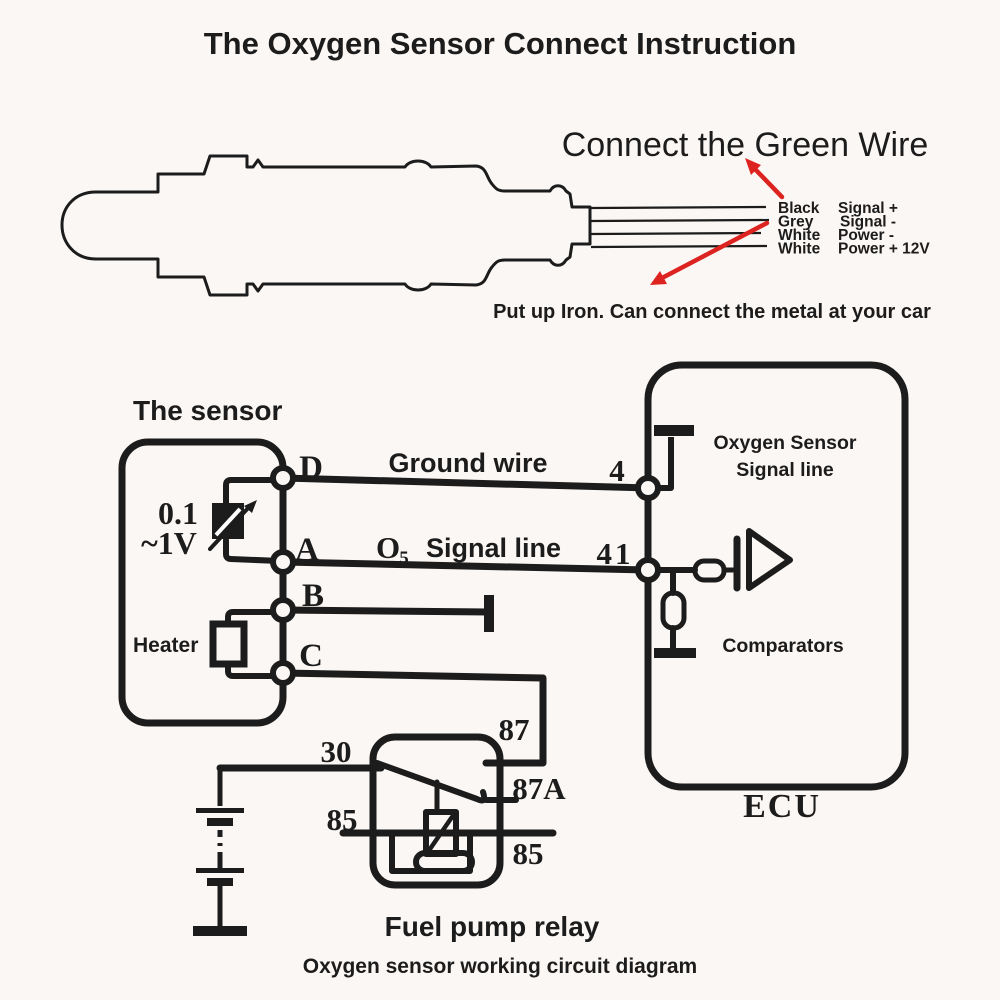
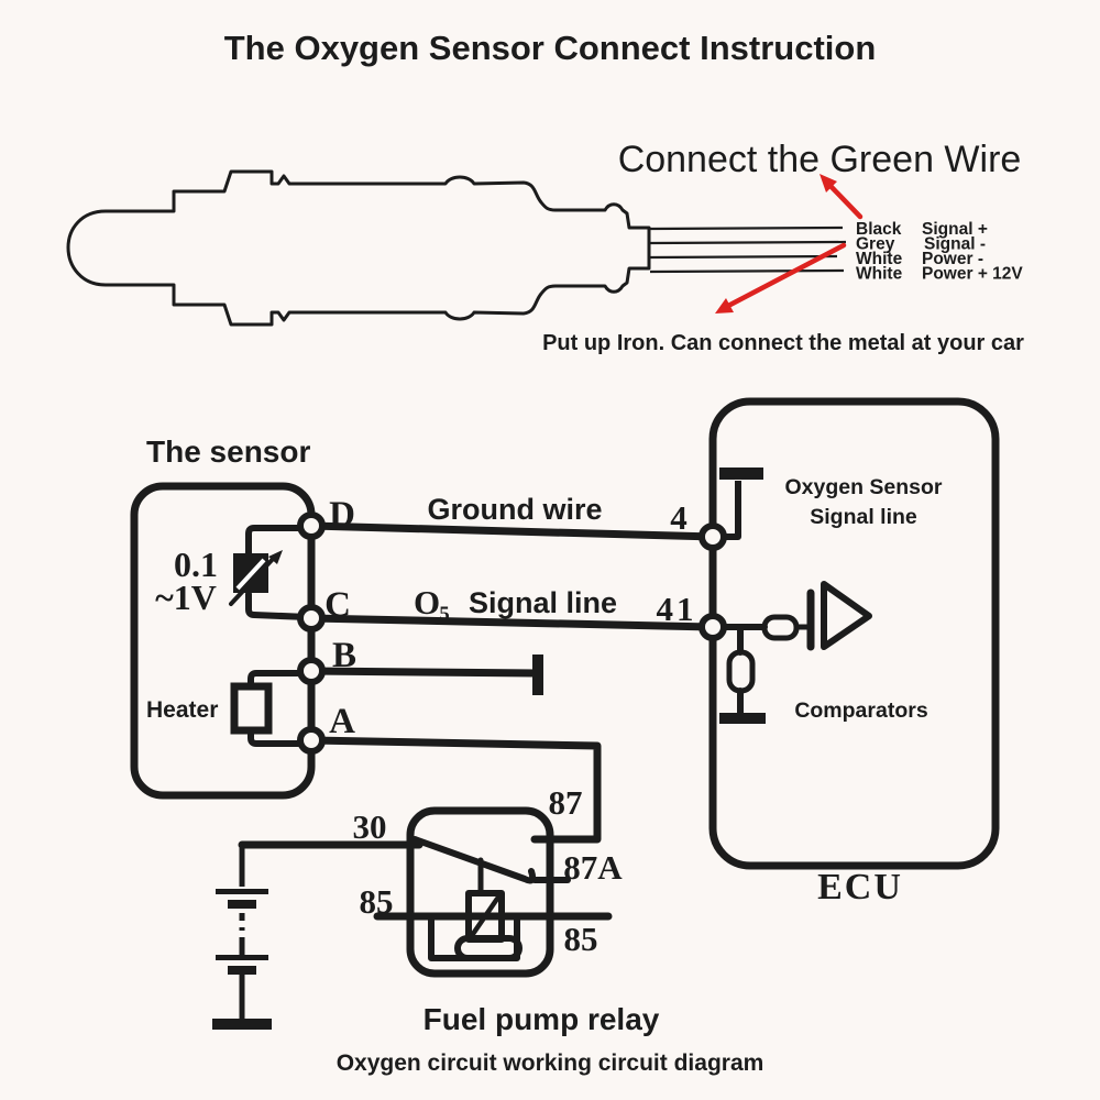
  The Oxygen Sensor Connect Instruction
  Connect the Green Wire
  Black
  Signal +
  Grey
  Signal -
  White
  Power -
  White
  Power + 12V
  Put up Iron. Can connect the metal at your car
  The sensor
  0.1
  ~1V
  Heater
  D
- A
+ C
  B
- C
+ A
  Ground wire
  O
  5
  Signal line
  4
  41
  Oxygen Sensor
  Signal line
  Comparators
  ECU
  30
  87
  87A
  85
  85
  Fuel pump relay
- Oxygen sensor working circuit diagram
+ Oxygen circuit working circuit diagram
